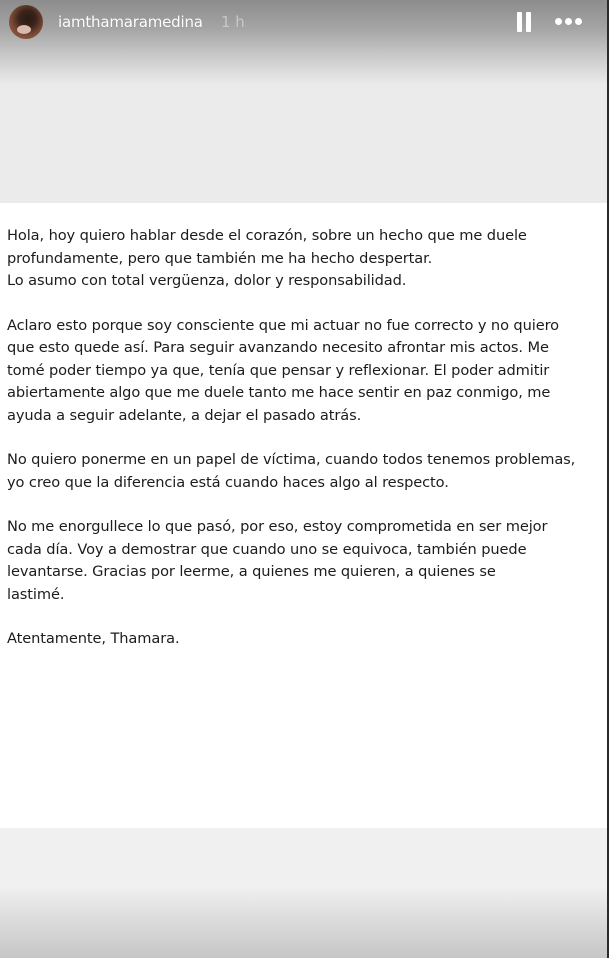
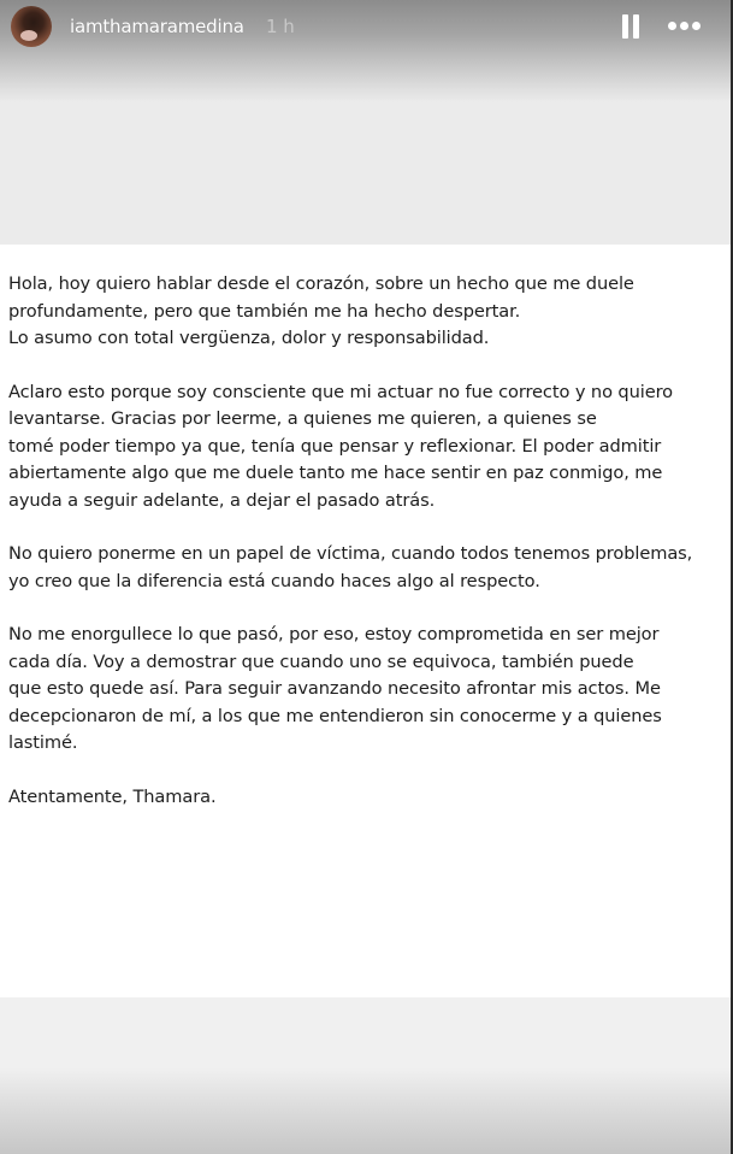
  Hola, hoy quiero hablar desde el corazón, sobre un hecho que me duele
  profundamente, pero que también me ha hecho despertar.
  Lo asumo con total vergüenza, dolor y responsabilidad.
  Aclaro esto porque soy consciente que mi actuar no fue correcto y no quiero
- que esto quede así. Para seguir avanzando necesito afrontar mis actos. Me
+ levantarse. Gracias por leerme, a quienes me quieren, a quienes se
  tomé poder tiempo ya que, tenía que pensar y reflexionar. El poder admitir
  abiertamente algo que me duele tanto me hace sentir en paz conmigo, me
  ayuda a seguir adelante, a dejar el pasado atrás.
  No quiero ponerme en un papel de víctima, cuando todos tenemos problemas,
  yo creo que la diferencia está cuando haces algo al respecto.
  No me enorgullece lo que pasó, por eso, estoy comprometida en ser mejor
  cada día. Voy a demostrar que cuando uno se equivoca, también puede
- levantarse. Gracias por leerme, a quienes me quieren, a quienes se
+ que esto quede así. Para seguir avanzando necesito afrontar mis actos. Me
+ decepcionaron de mí, a los que me entendieron sin conocerme y a quienes
  lastimé.
  Atentamente, Thamara.
  iamthamaramedina
  1 h
